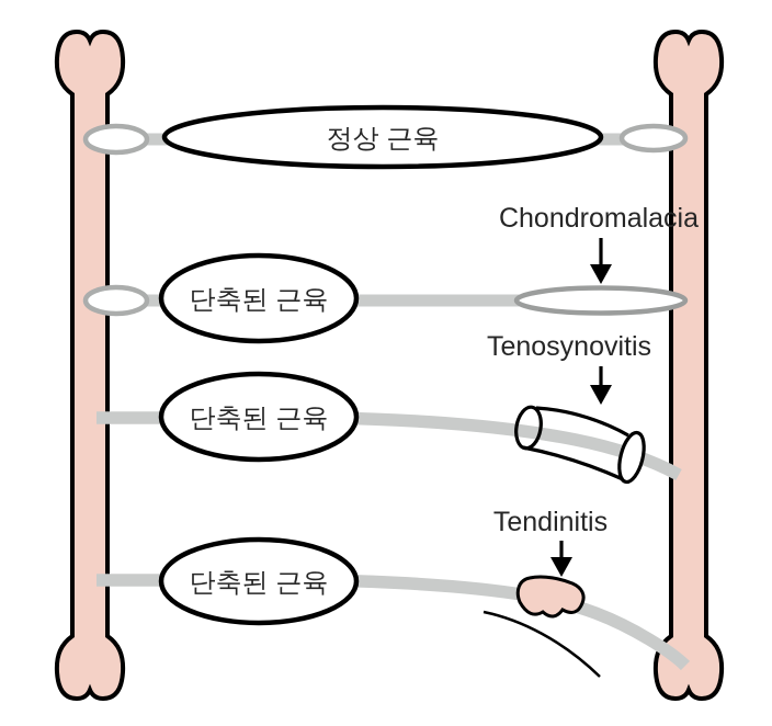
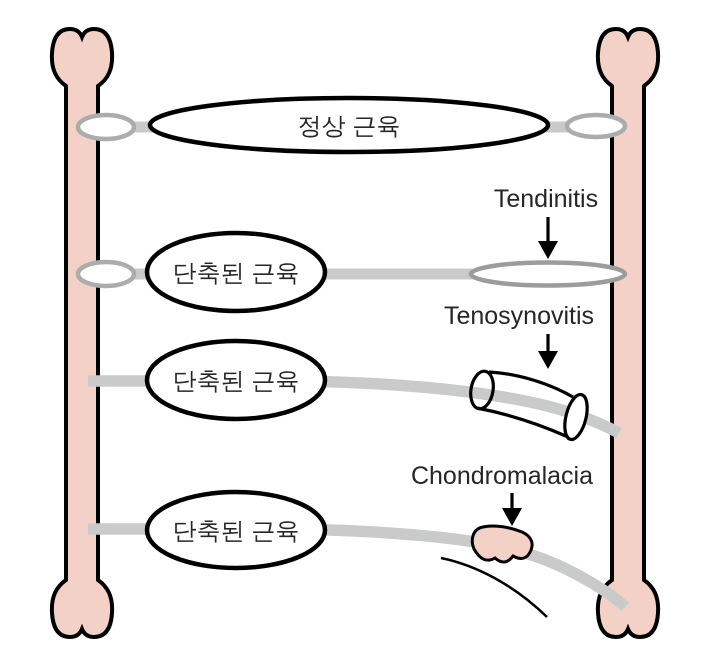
  정상 근육
  단축된 근육
  단축된 근육
  단축된 근육
- Chondromalacia
+ Tendinitis
  Tenosynovitis
- Tendinitis
+ Chondromalacia
